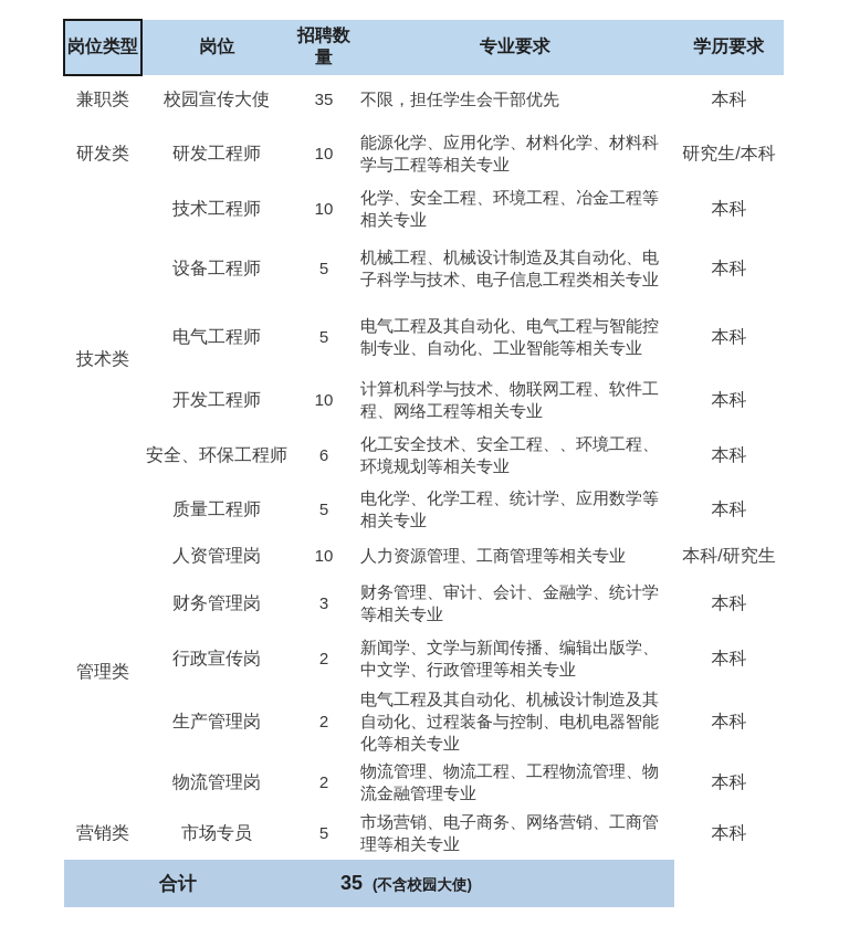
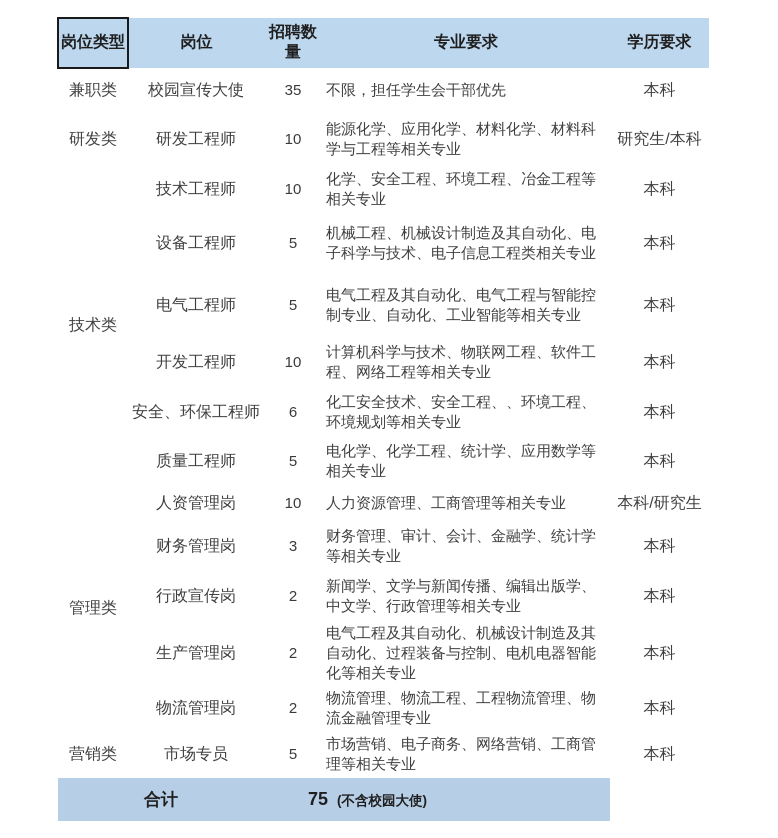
  岗位类型	岗位	招聘数量	专业要求	学历要求
  兼职类	校园宣传大使	35	不限，担任学生会干部优先	本科
  研发类	研发工程师	10	能源化学、应用化学、材料化学、材料科学与工程等相关专业	研究生/本科
  技术类	技术工程师	10	化学、安全工程、环境工程、冶金工程等相关专业	本科
  设备工程师	5	机械工程、机械设计制造及其自动化、电子科学与技术、电子信息工程类相关专业	本科
  电气工程师	5	电气工程及其自动化、电气工程与智能控制专业、自动化、工业智能等相关专业	本科
  开发工程师	10	计算机科学与技术、物联网工程、软件工程、网络工程等相关专业	本科
  安全、环保工程师	6	化工安全技术、安全工程、、环境工程、环境规划等相关专业	本科
  质量工程师	5	电化学、化学工程、统计学、应用数学等相关专业	本科
  管理类	人资管理岗	10	人力资源管理、工商管理等相关专业	本科/研究生
  财务管理岗	3	财务管理、审计、会计、金融学、统计学等相关专业	本科
  行政宣传岗	2	新闻学、文学与新闻传播、编辑出版学、中文学、行政管理等相关专业	本科
  生产管理岗	2	电气工程及其自动化、机械设计制造及其自动化、过程装备与控制、电机电器智能化等相关专业	本科
  物流管理岗	2	物流管理、物流工程、工程物流管理、物流金融管理专业	本科
  营销类	市场专员	5	市场营销、电子商务、网络营销、工商管理等相关专业	本科
- 合计	35 (不含校园大使)
+ 合计	75 (不含校园大使)
